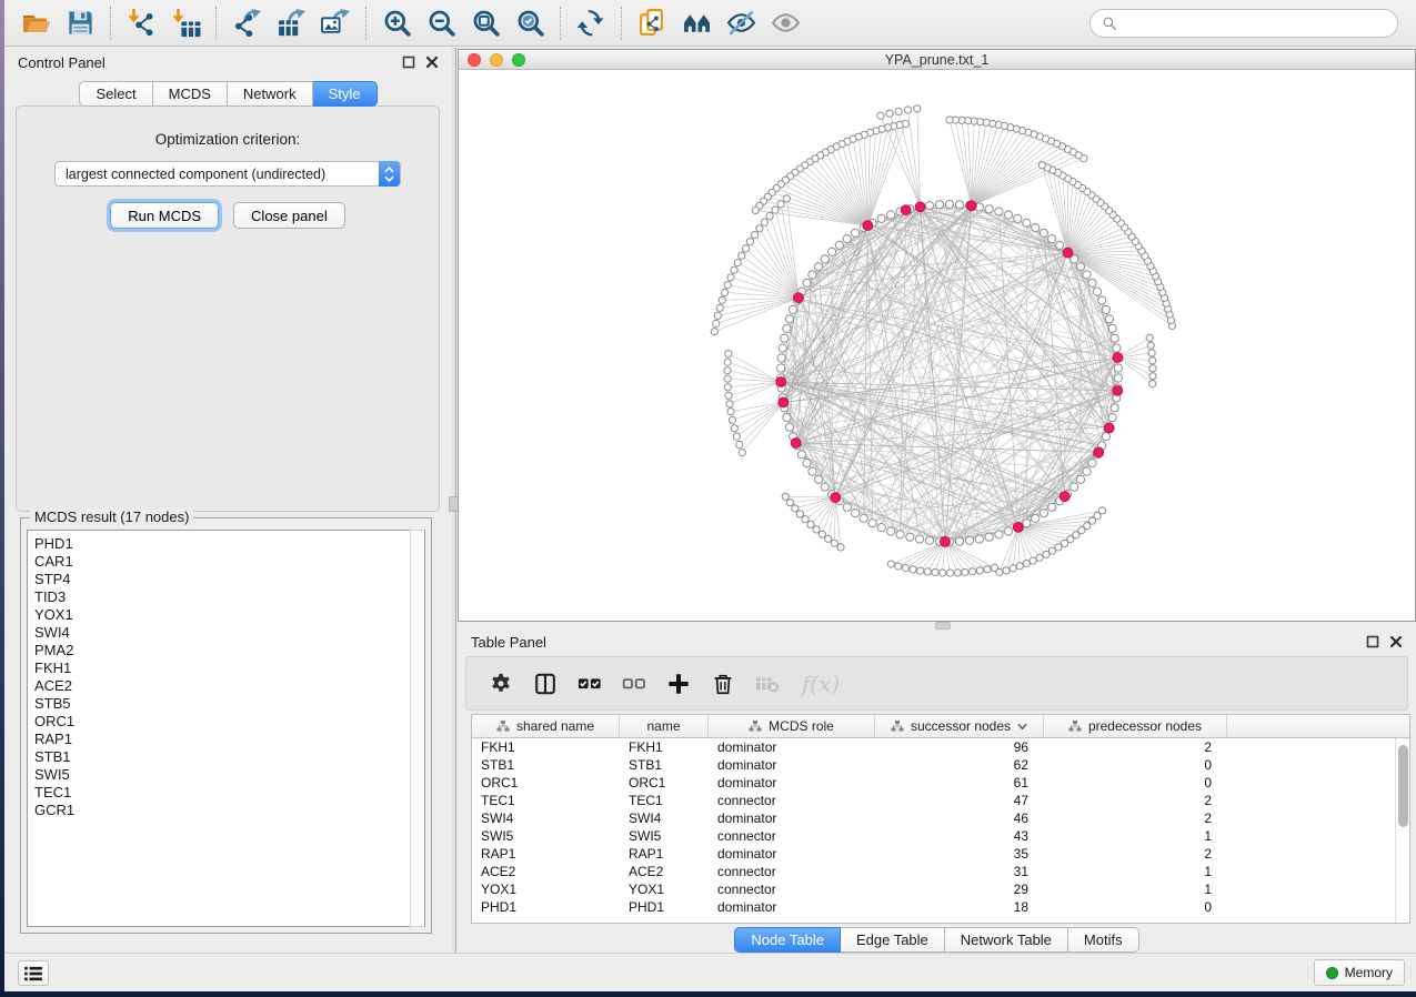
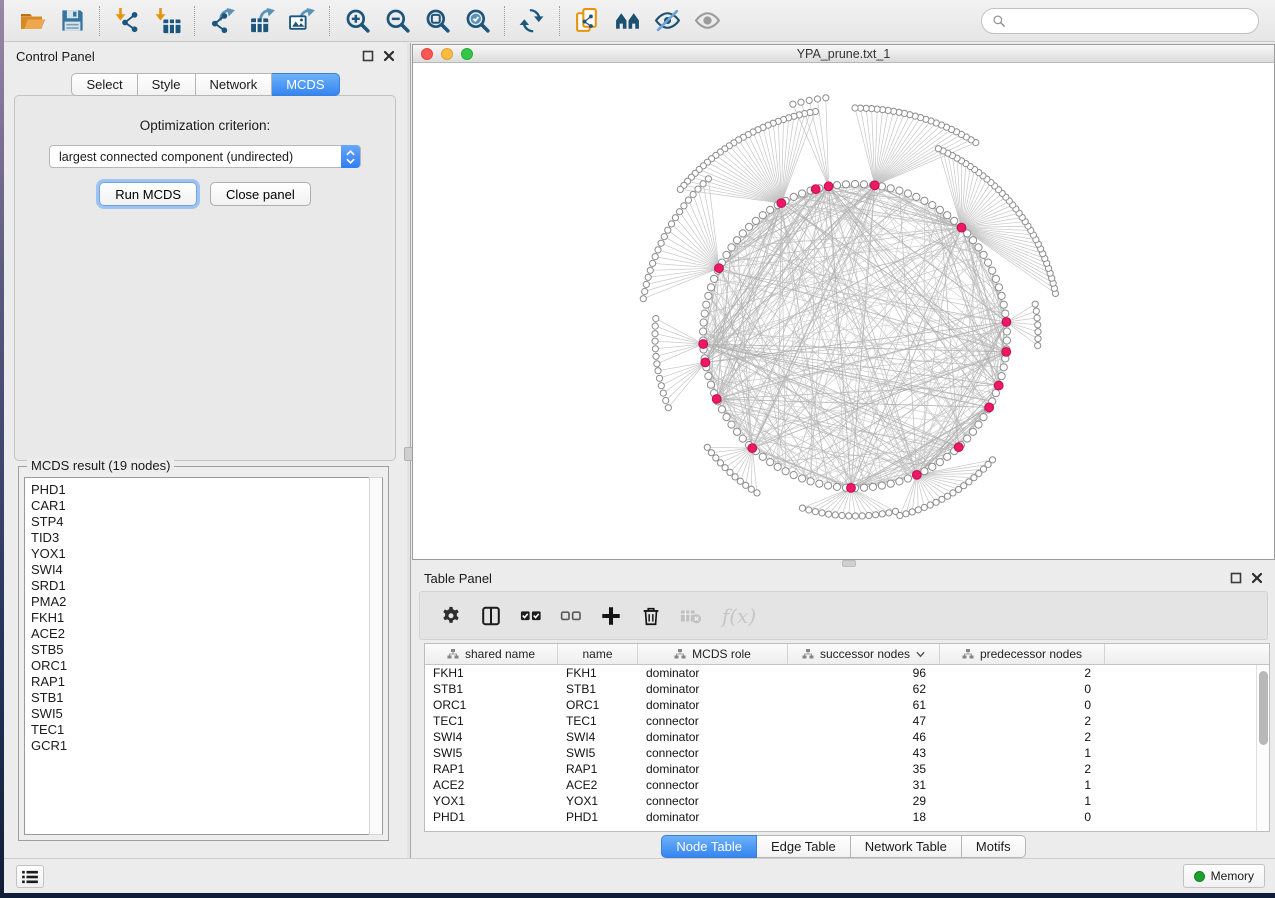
  Control Panel
  Select
- MCDS
+ Style
  Network
- Style
+ MCDS
  Optimization criterion:
  largest connected component (undirected)
  Run MCDS
  Close panel
- MCDS result (17 nodes)
+ MCDS result (19 nodes)
  PHD1
  CAR1
  STP4
  TID3
  YOX1
  SWI4
+ SRD1
  PMA2
  FKH1
  ACE2
  STB5
  ORC1
  RAP1
  STB1
  SWI5
  TEC1
  GCR1
  YPA_prune.txt_1
  Table Panel
  f(x)
  shared name
  name
  MCDS role
  successor nodes
  predecessor nodes
  FKH1
  FKH1
  dominator
  96
  2
  STB1
  STB1
  dominator
  62
  0
  ORC1
  ORC1
  dominator
  61
  0
  TEC1
  TEC1
  connector
  47
  2
  SWI4
  SWI4
  dominator
  46
  2
  SWI5
  SWI5
  connector
  43
  1
  RAP1
  RAP1
  dominator
  35
  2
  ACE2
  ACE2
  connector
  31
  1
  YOX1
  YOX1
  connector
  29
  1
  PHD1
  PHD1
  dominator
  18
  0
  Node Table
  Edge Table
  Network Table
  Motifs
  Memory
